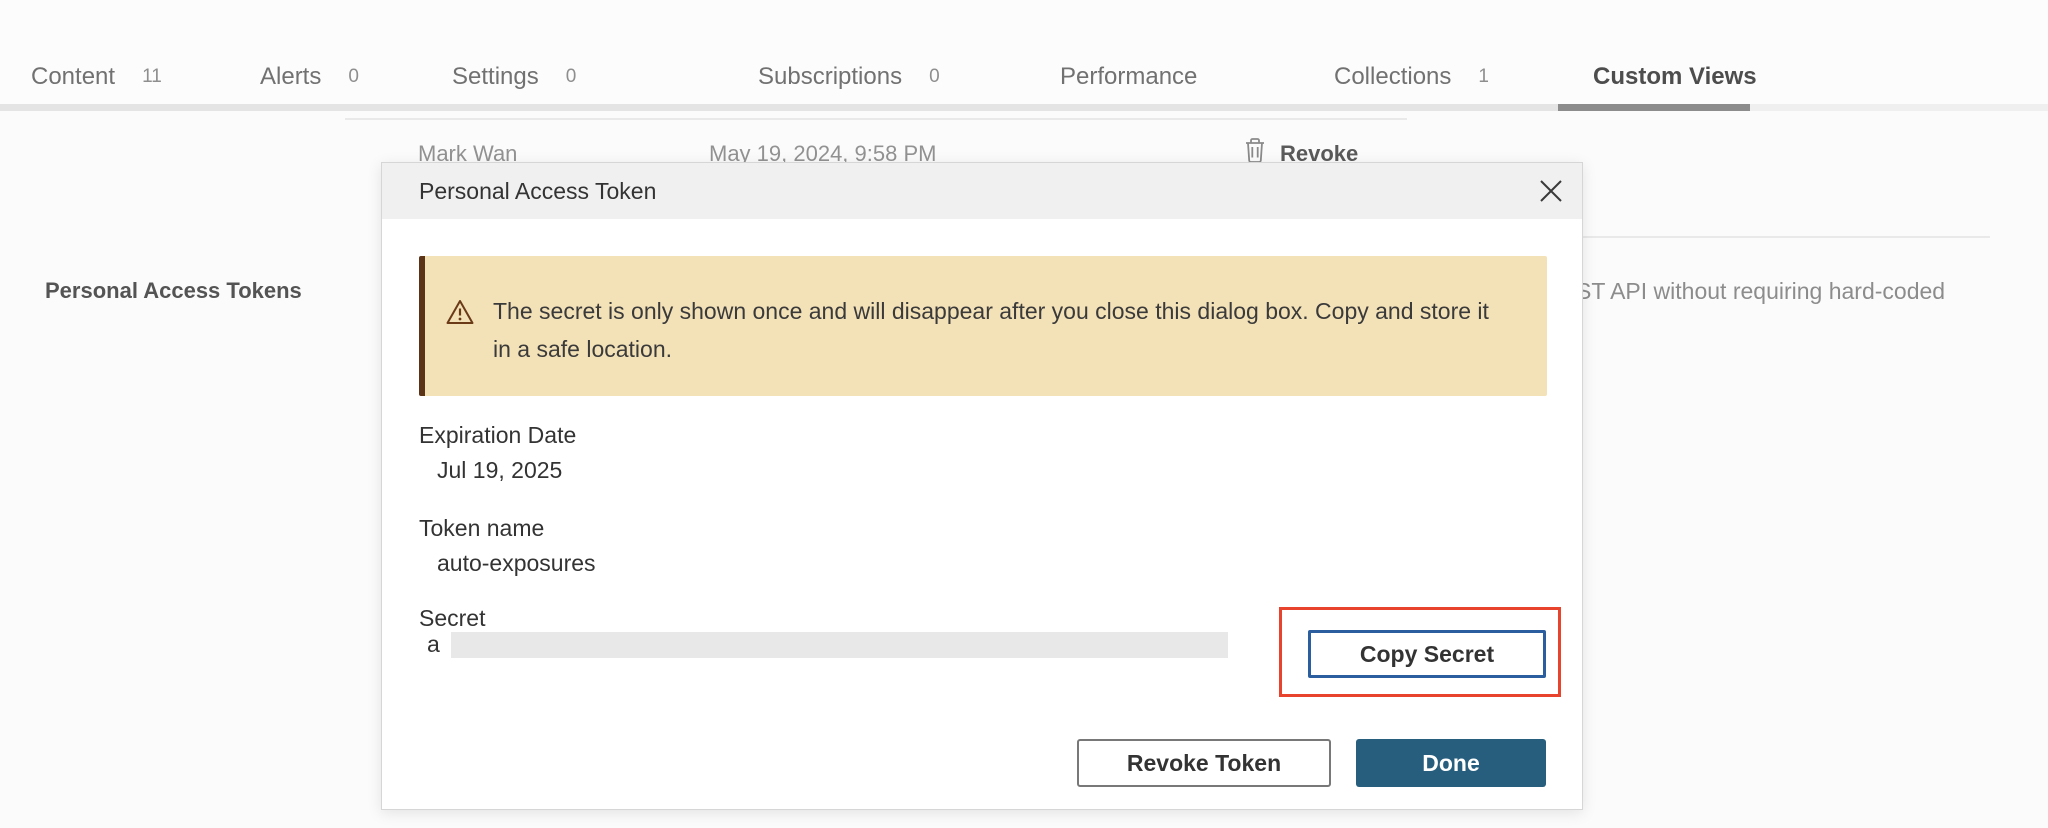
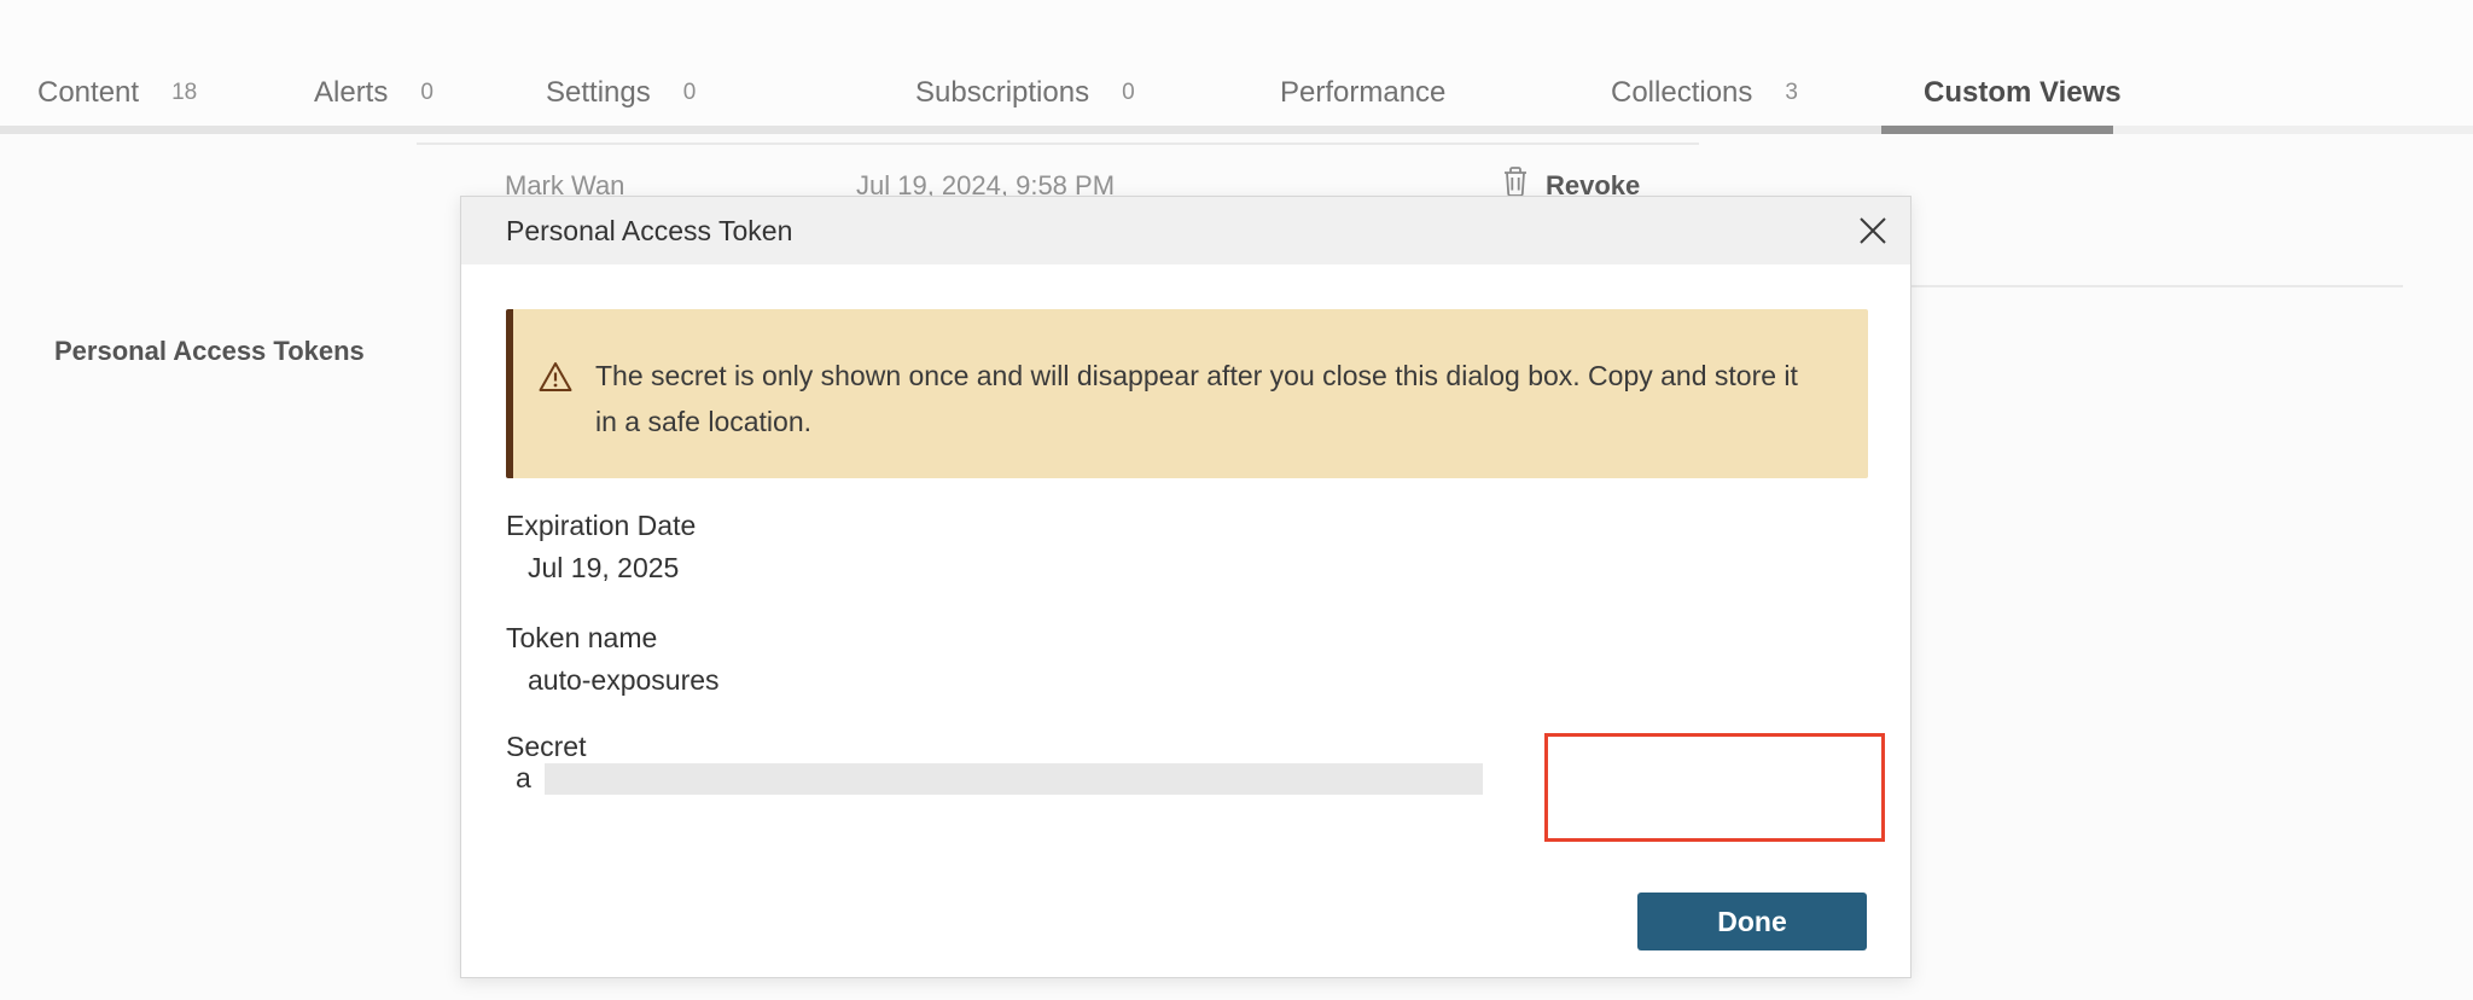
  Content
- 11
+ 18
  Alerts
  0
  Settings
  0
  Subscriptions
  0
  Performance
  Collections
- 1
+ 3
  Custom Views
  Mark Wan
- May 19, 2024, 9:58 PM
+ Jul 19, 2024, 9:58 PM
  Revoke
  Personal Access Tokens
- ST API without requiring hard-coded
  Personal Access Token
  The secret is only shown once and will disappear after you close this dialog box. Copy and store it in a safe location.
  Expiration Date
  Jul 19, 2025
  Token name
  auto-exposures
  Secret
  a
- Copy Secret
- Revoke Token
  Done
